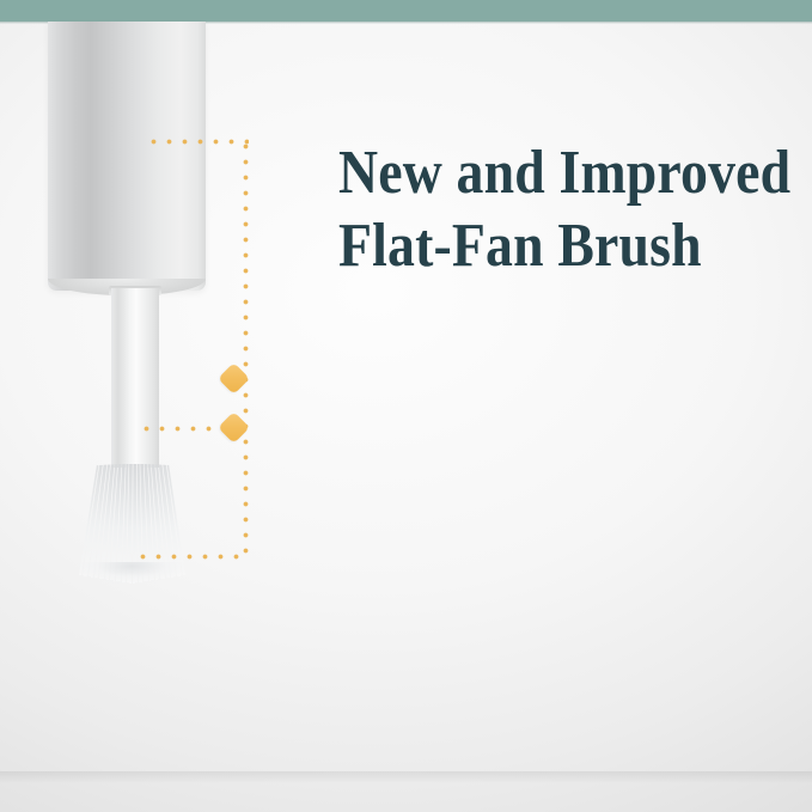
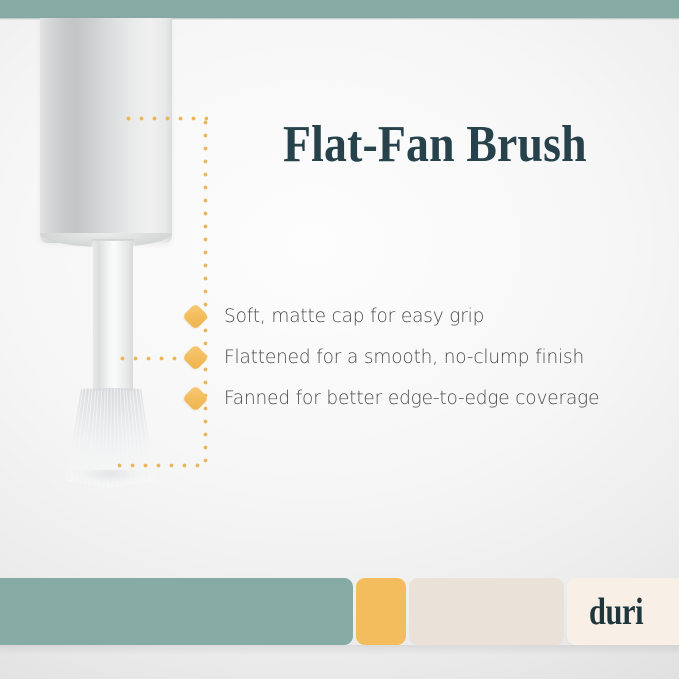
- New and Improved
  Flat-Fan Brush
+ Soft, matte cap for easy grip
+ Flattened for a smooth, no-clump finish
+ Fanned for better edge-to-edge coverage
+ duri
